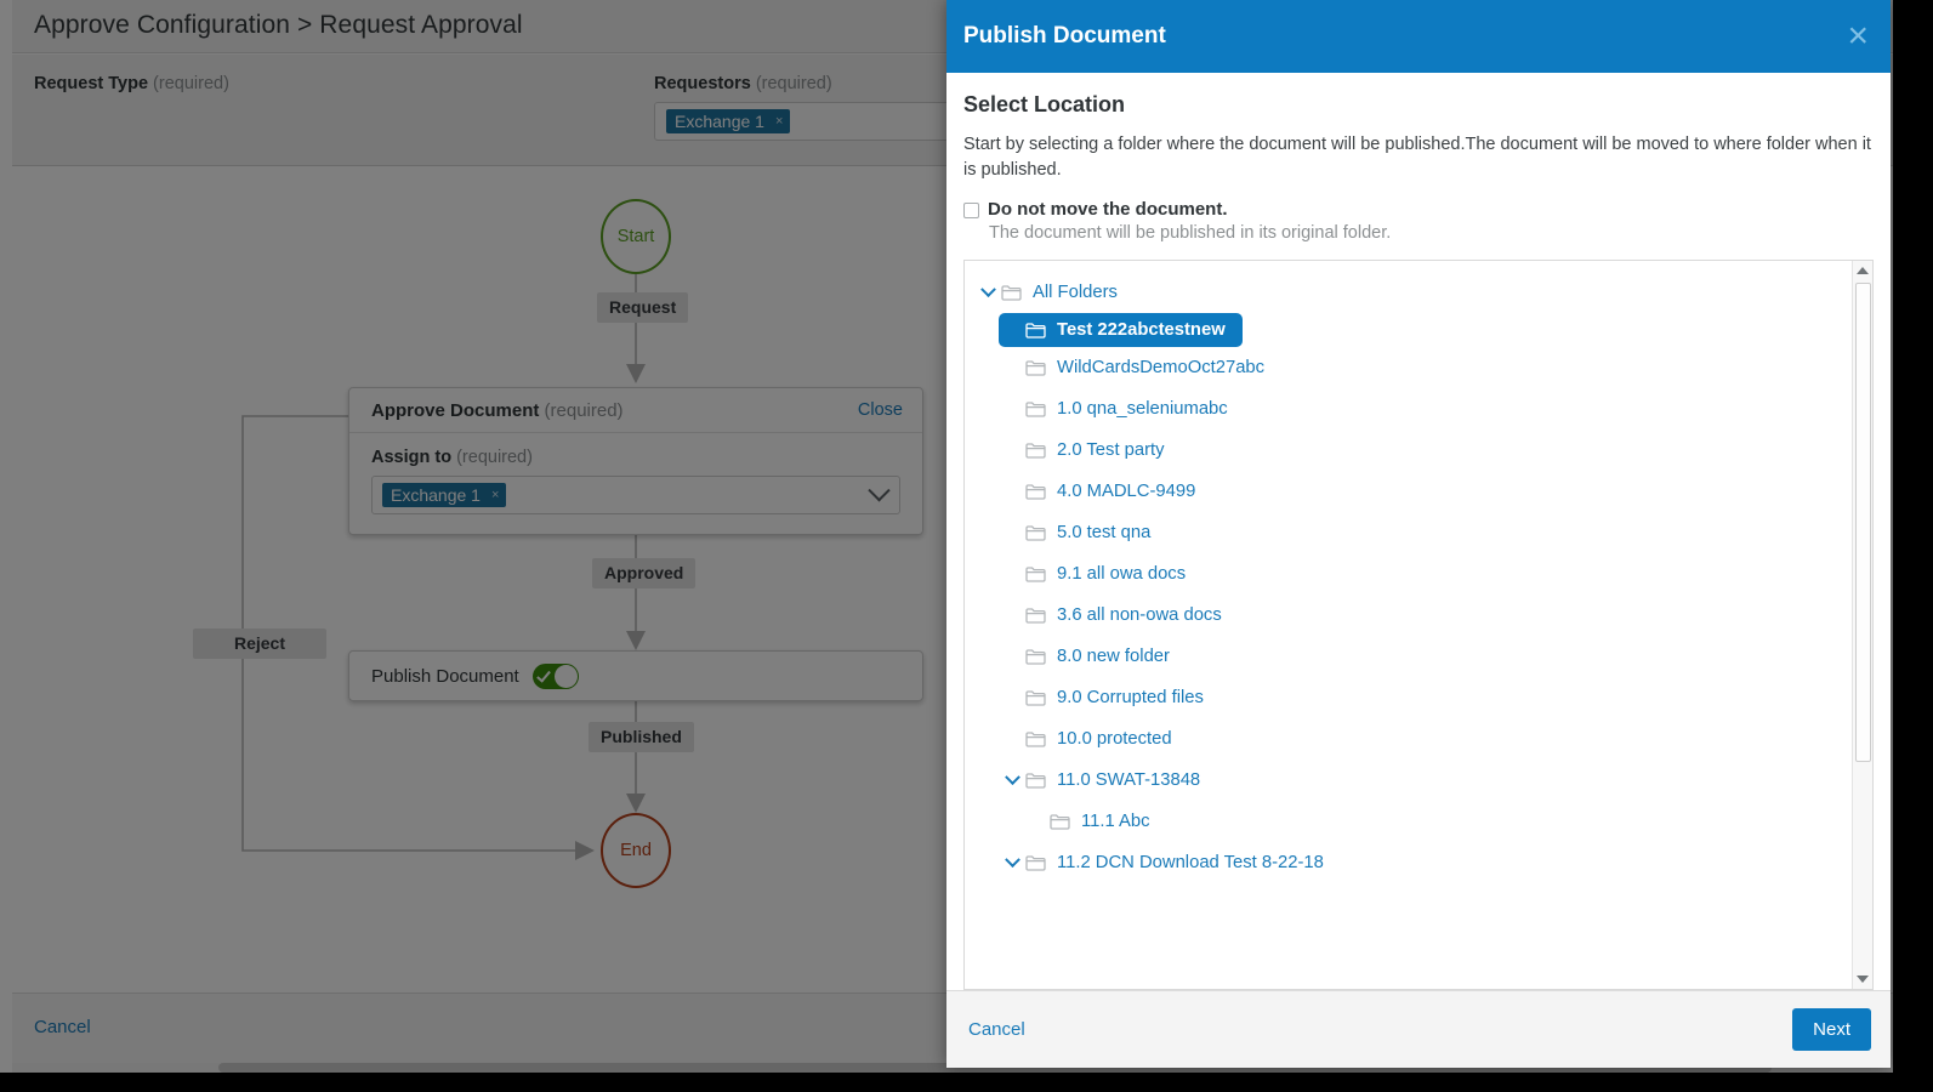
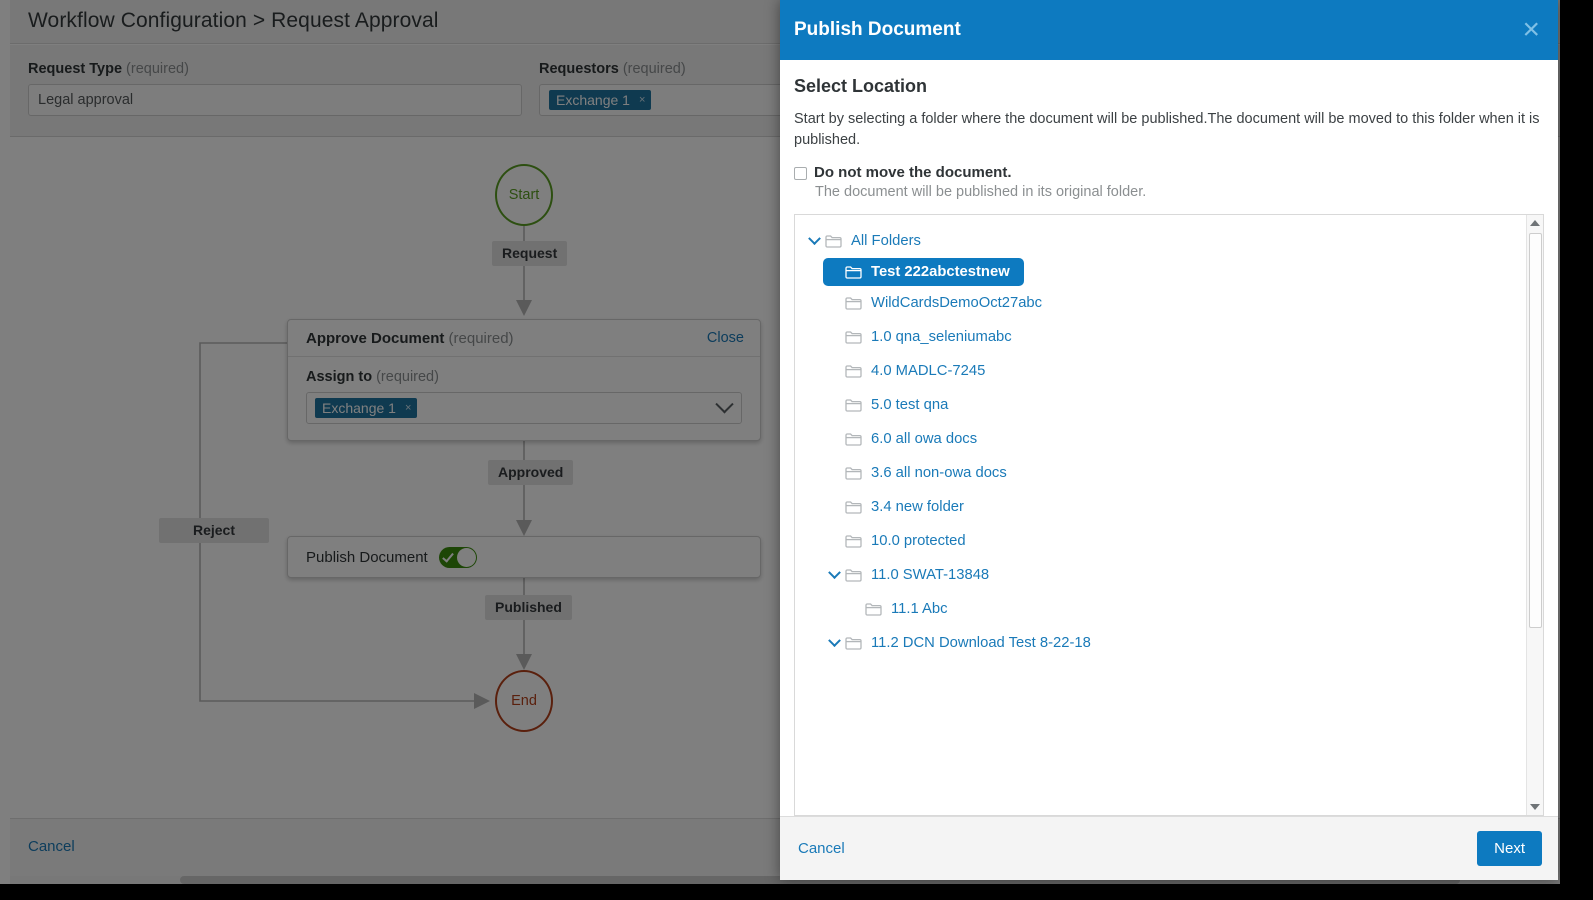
- Approve Configuration > Request Approval
+ Workflow Configuration > Request Approval
  Request Type (required)
+ Legal approval
  Requestors (required)
  Exchange 1
  ×
  Start
  Request
  Approve Document (required)
  Close
  Assign to (required)
  Exchange 1
  ×
  Approved
  Reject
  Publish Document
  Published
  End
  Cancel
  Publish Document
  ×
  Select Location
- Start by selecting a folder where the document will be published.The document will be moved to where folder when it is published.
+ Start by selecting a folder where the document will be published.The document will be moved to this folder when it is published.
  Do not move the document.
  The document will be published in its original folder.
  All Folders
  Test 222abctestnew
  WildCardsDemoOct27abc
  1.0 qna_seleniumabc
- 2.0 Test party
- 4.0 MADLC-9499
+ 4.0 MADLC-7245
  5.0 test qna
- 9.1 all owa docs
+ 6.0 all owa docs
  3.6 all non-owa docs
- 8.0 new folder
+ 3.4 new folder
- 9.0 Corrupted files
  10.0 protected
  11.0 SWAT-13848
  11.1 Abc
  11.2 DCN Download Test 8-22-18
  Cancel
  Next
